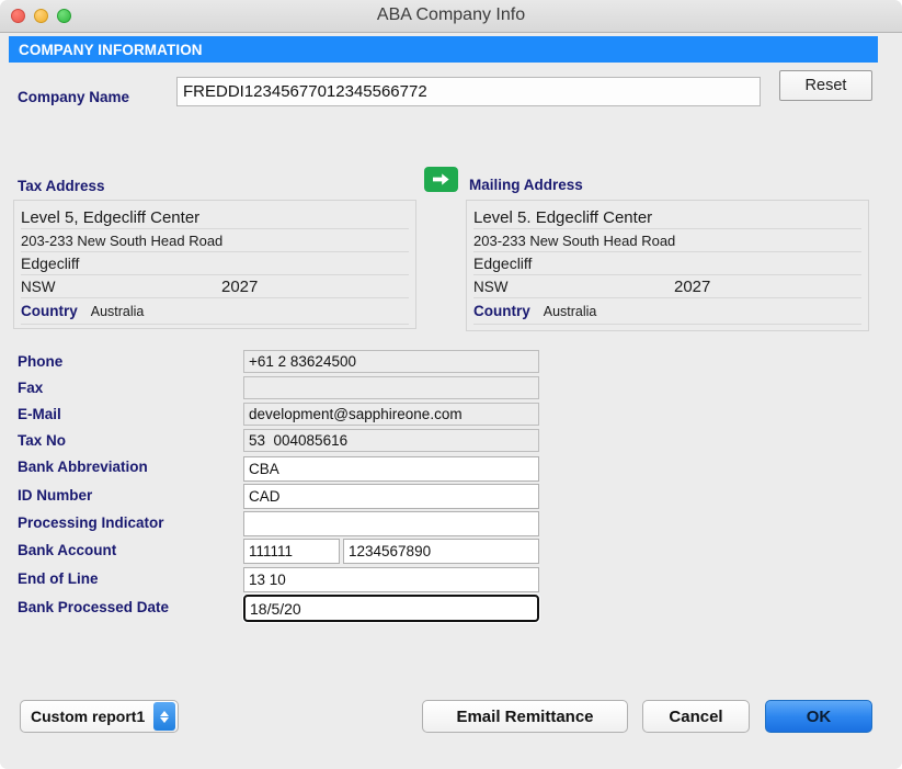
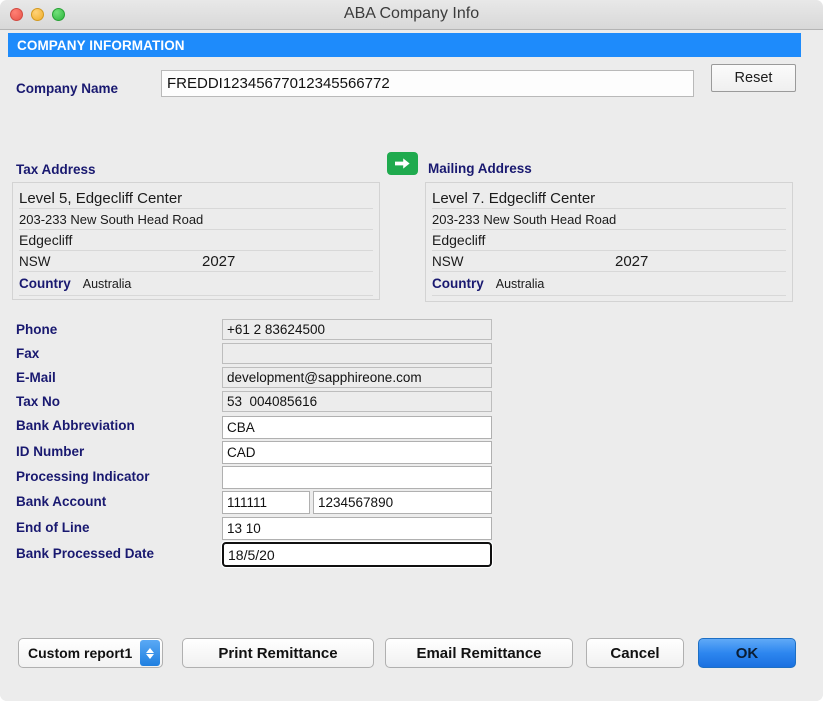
  ABA Company Info
  COMPANY INFORMATION
  Company Name
  FREDDI12345677012345566772
  Reset
  Tax Address
  Level 5, Edgecliff Center
  203-233 New South Head Road
  Edgecliff
  NSW
  2027
  Country
  Australia
  Mailing Address
- Level 5. Edgecliff Center
+ Level 7. Edgecliff Center
  203-233 New South Head Road
  Edgecliff
  NSW
  2027
  Country
  Australia
  Phone
  +61 2 83624500
  Fax
  E-Mail
  development@sapphireone.com
  Tax No
  53 004085616
  Bank Abbreviation
  CBA
  ID Number
  CAD
  Processing Indicator
  Bank Account
  111111
  1234567890
  End of Line
  13 10
  Bank Processed Date
  18/5/20
  Custom report1
+ Print Remittance
  Email Remittance
  Cancel
  OK
